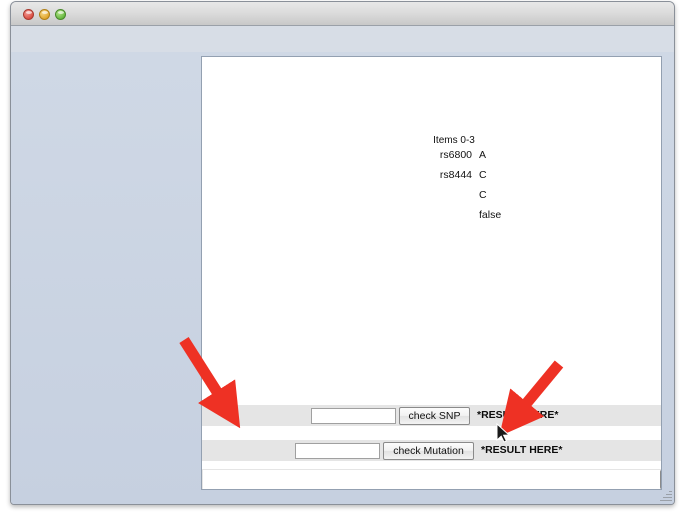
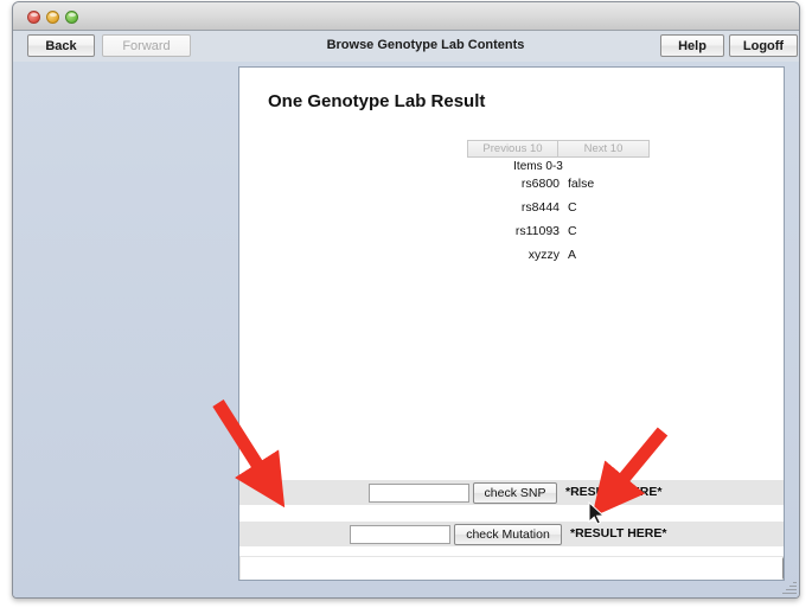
+ Back
+ Forward
+ Browse Genotype Lab Contents
+ Help
+ Logoff
+ One Genotype Lab Result
+ Previous 10
+ Next 10
  Items 0-3
  rs6800
- A
+ false
  rs8444
  C
+ rs11093
  C
+ xyzzy
- false
+ A
  check SNP
  *RESUL HERE*
  check Mutation
  *RESULT HERE*
